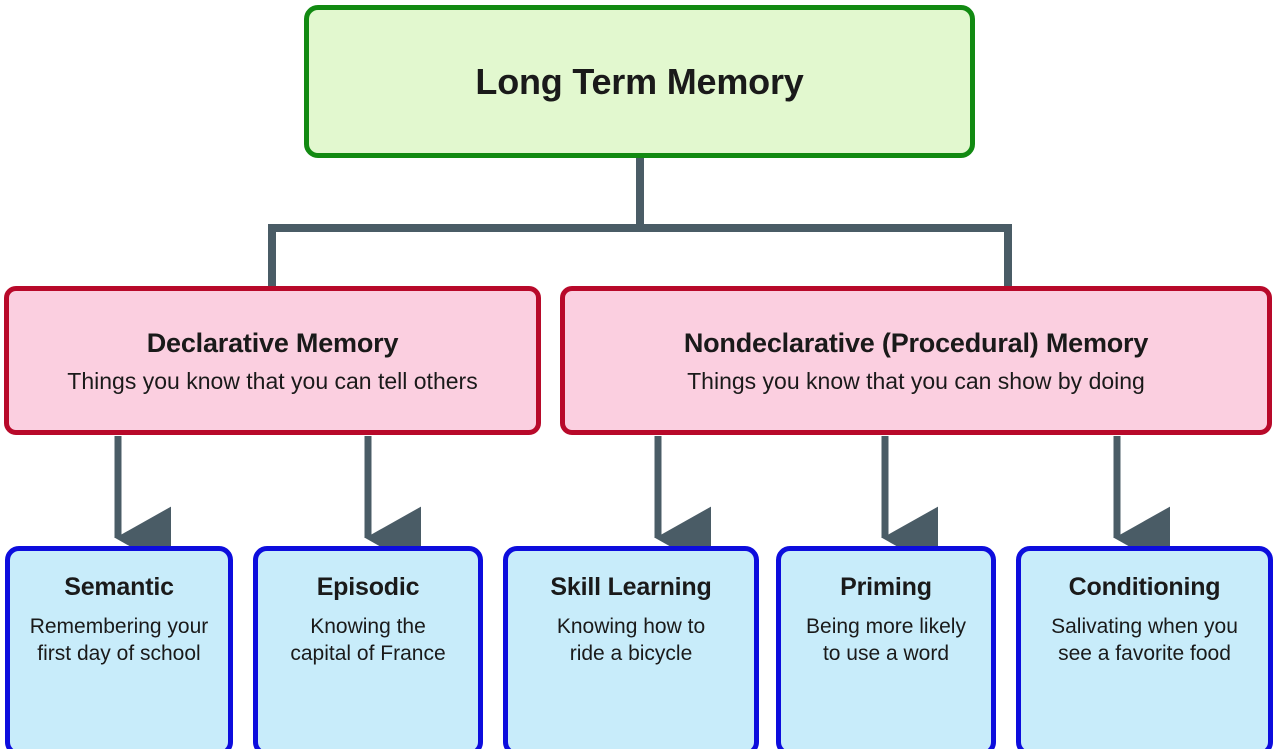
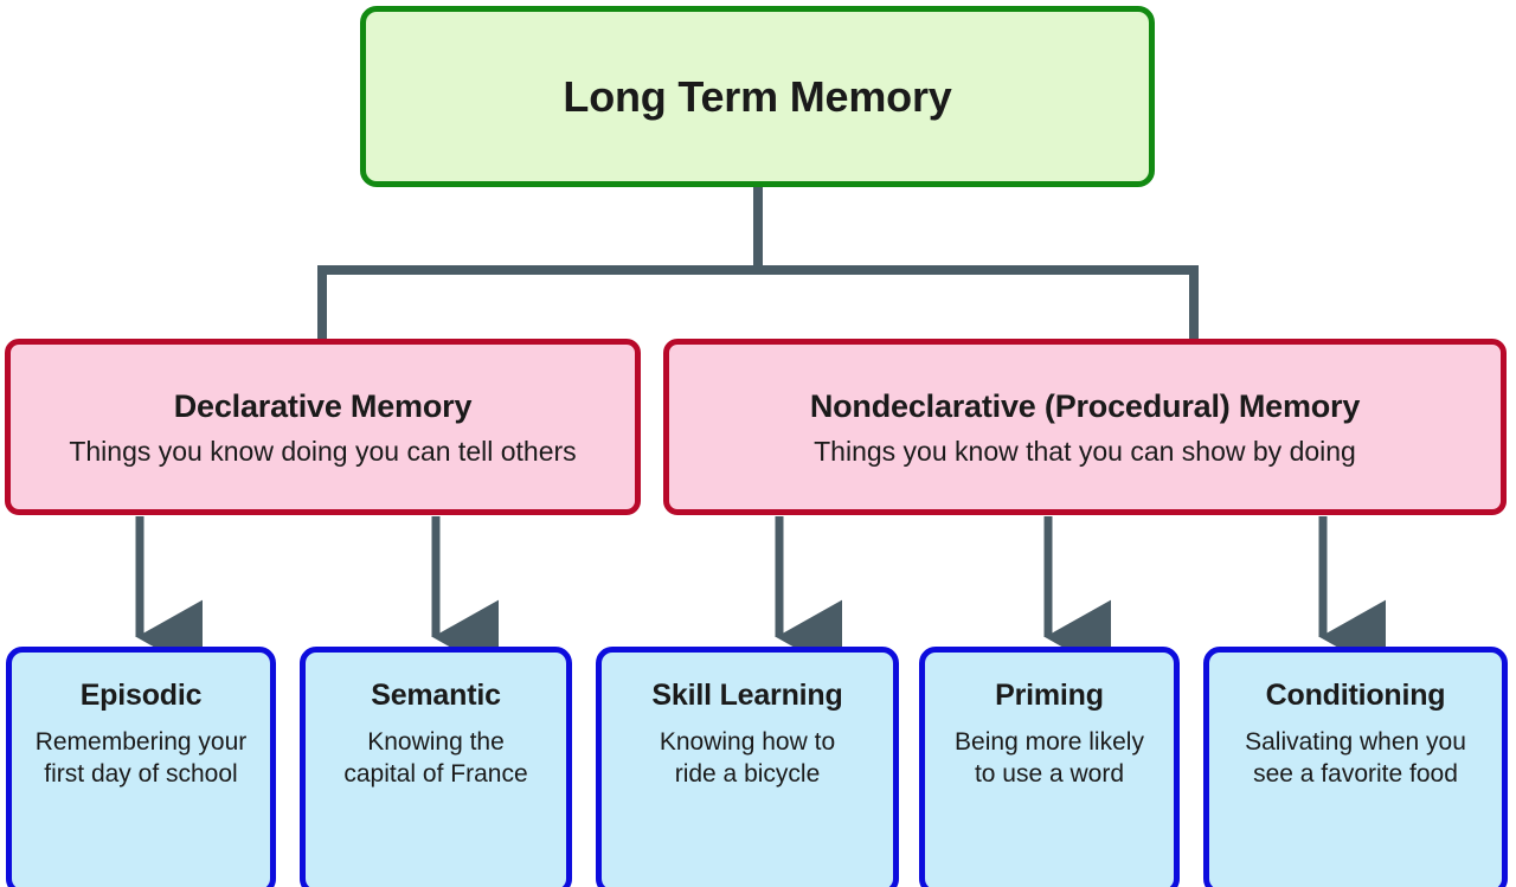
  Long Term Memory
  Declarative Memory
- Things you know that you can tell others
+ Things you know doing you can tell others
  Nondeclarative (Procedural) Memory
  Things you know that you can show by doing
- Semantic
+ Episodic
  Remembering your
  first day of school
- Episodic
+ Semantic
  Knowing the
  capital of France
  Skill Learning
  Knowing how to
  ride a bicycle
  Priming
  Being more likely
  to use a word
  Conditioning
  Salivating when you
  see a favorite food
